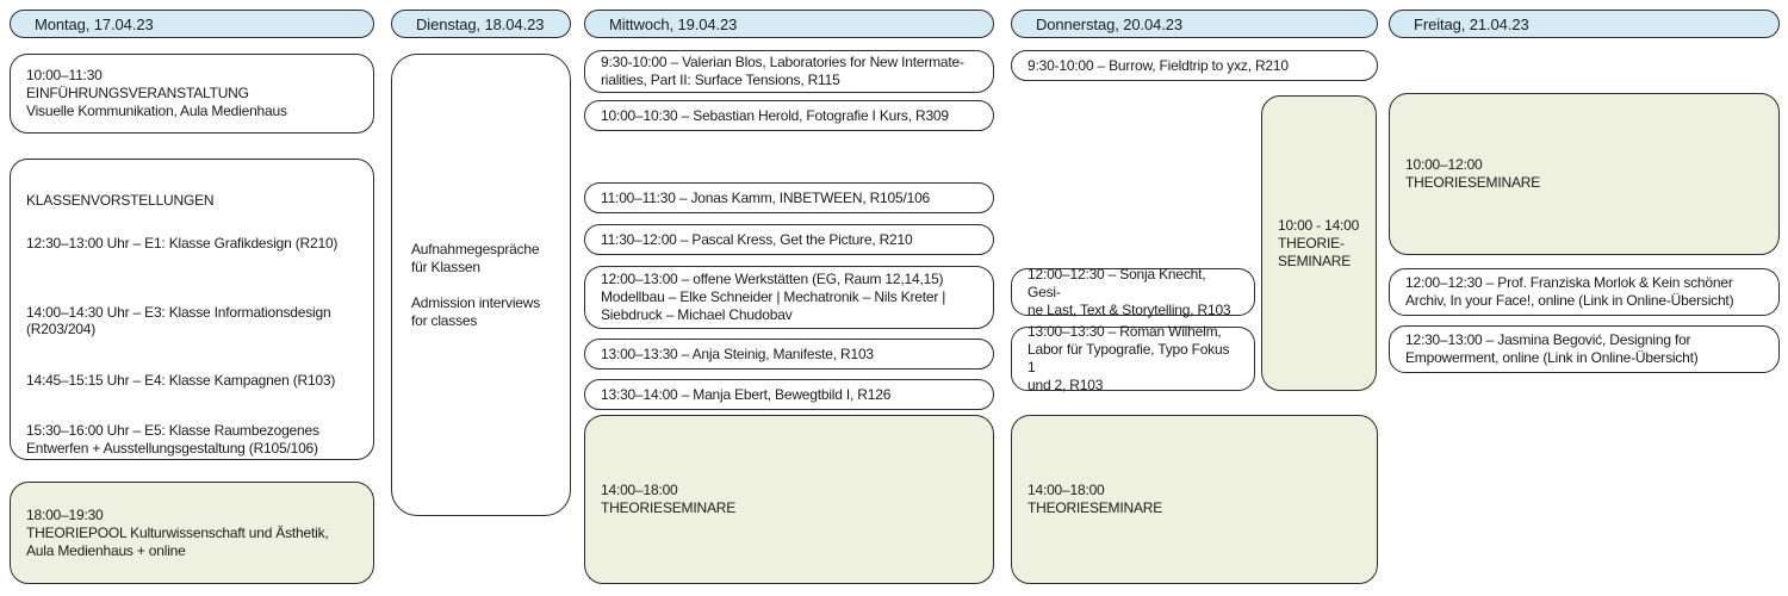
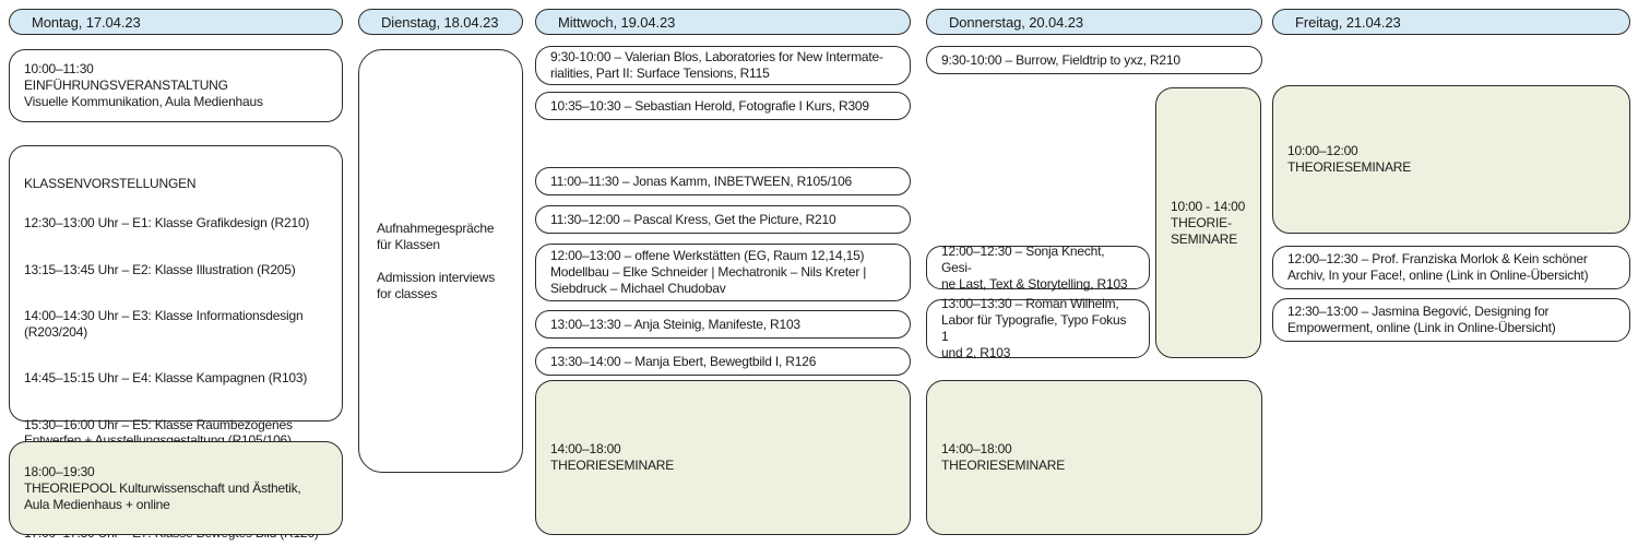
  Montag, 17.04.23
  Dienstag, 18.04.23
  Mittwoch, 19.04.23
  Donnerstag, 20.04.23
  Freitag, 21.04.23
  10:00–11:30
  EINFÜHRUNGSVERANSTALTUNG
  Visuelle Kommunikation, Aula Medienhaus
  KLASSENVORSTELLUNGEN
  12:30–13:00 Uhr – E1: Klasse Grafikdesign (R210)
+ 13:15–13:45 Uhr – E2: Klasse Illustration (R205)
  14:00–14:30 Uhr – E3: Klasse Informationsdesign (R203/204)
  14:45–15:15 Uhr – E4: Klasse Kampagnen (R103)
  15:30–16:00 Uhr – E5: Klasse Raumbezogenes Entwerfen + Ausstellungsgestaltung (R105/106)
  18:00–19:30
  THEORIEPOOL Kulturwissenschaft und Ästhetik,
  Aula Medienhaus + online
  Aufnahmegespräche
  für Klassen
  Admission interviews
  for classes
  9:30-10:00 – Valerian Blos, Laboratories for New Intermate-
  rialities, Part II: Surface Tensions, R115
- 10:00–10:30 – Sebastian Herold, Fotografie I Kurs, R309
+ 10:35–10:30 – Sebastian Herold, Fotografie I Kurs, R309
  11:00–11:30 – Jonas Kamm, INBETWEEN, R105/106
  11:30–12:00 – Pascal Kress, Get the Picture, R210
  12:00–13:00 – offene Werkstätten (EG, Raum 12,14,15)
  Modellbau – Elke Schneider | Mechatronik – Nils Kreter |
  Siebdruck – Michael Chudobav
  13:00–13:30 – Anja Steinig, Manifeste, R103
  13:30–14:00 – Manja Ebert, Bewegtbild I, R126
  14:00–18:00
  THEORIESEMINARE
  9:30-10:00 – Burrow, Fieldtrip to yxz, R210
  12:00–12:30 – Sonja Knecht, Gesi-
  ne Last, Text & Storytelling, R103
  13:00–13:30 – Roman Wilhelm,
  Labor für Typografie, Typo Fokus 1
  und 2, R103
  10:00 - 14:00
  THEORIE-
  SEMINARE
  14:00–18:00
  THEORIESEMINARE
  10:00–12:00
  THEORIESEMINARE
  12:00–12:30 – Prof. Franziska Morlok & Kein schöner
  Archiv, In your Face!, online (Link in Online-Übersicht)
  12:30–13:00 – Jasmina Begović, Designing for
  Empowerment, online (Link in Online-Übersicht)
